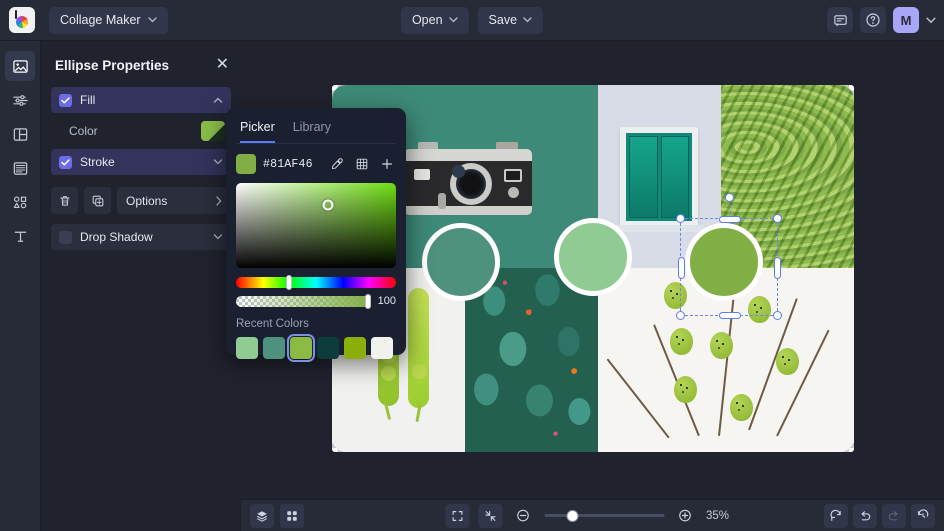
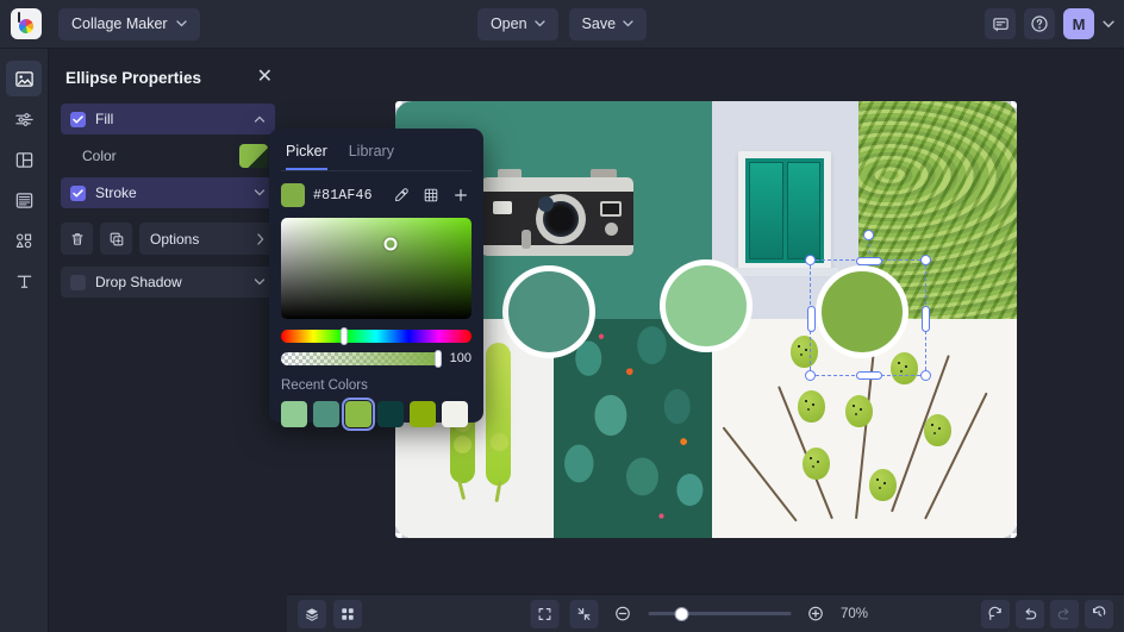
  Collage Maker
  Open
  Save
  M
  Ellipse Properties
  ✕
  Fill
  Color
  Stroke
  Options
  Drop Shadow
  Picker
  Library
  #81AF46
  100
  Recent Colors
- 35%
+ 70%
